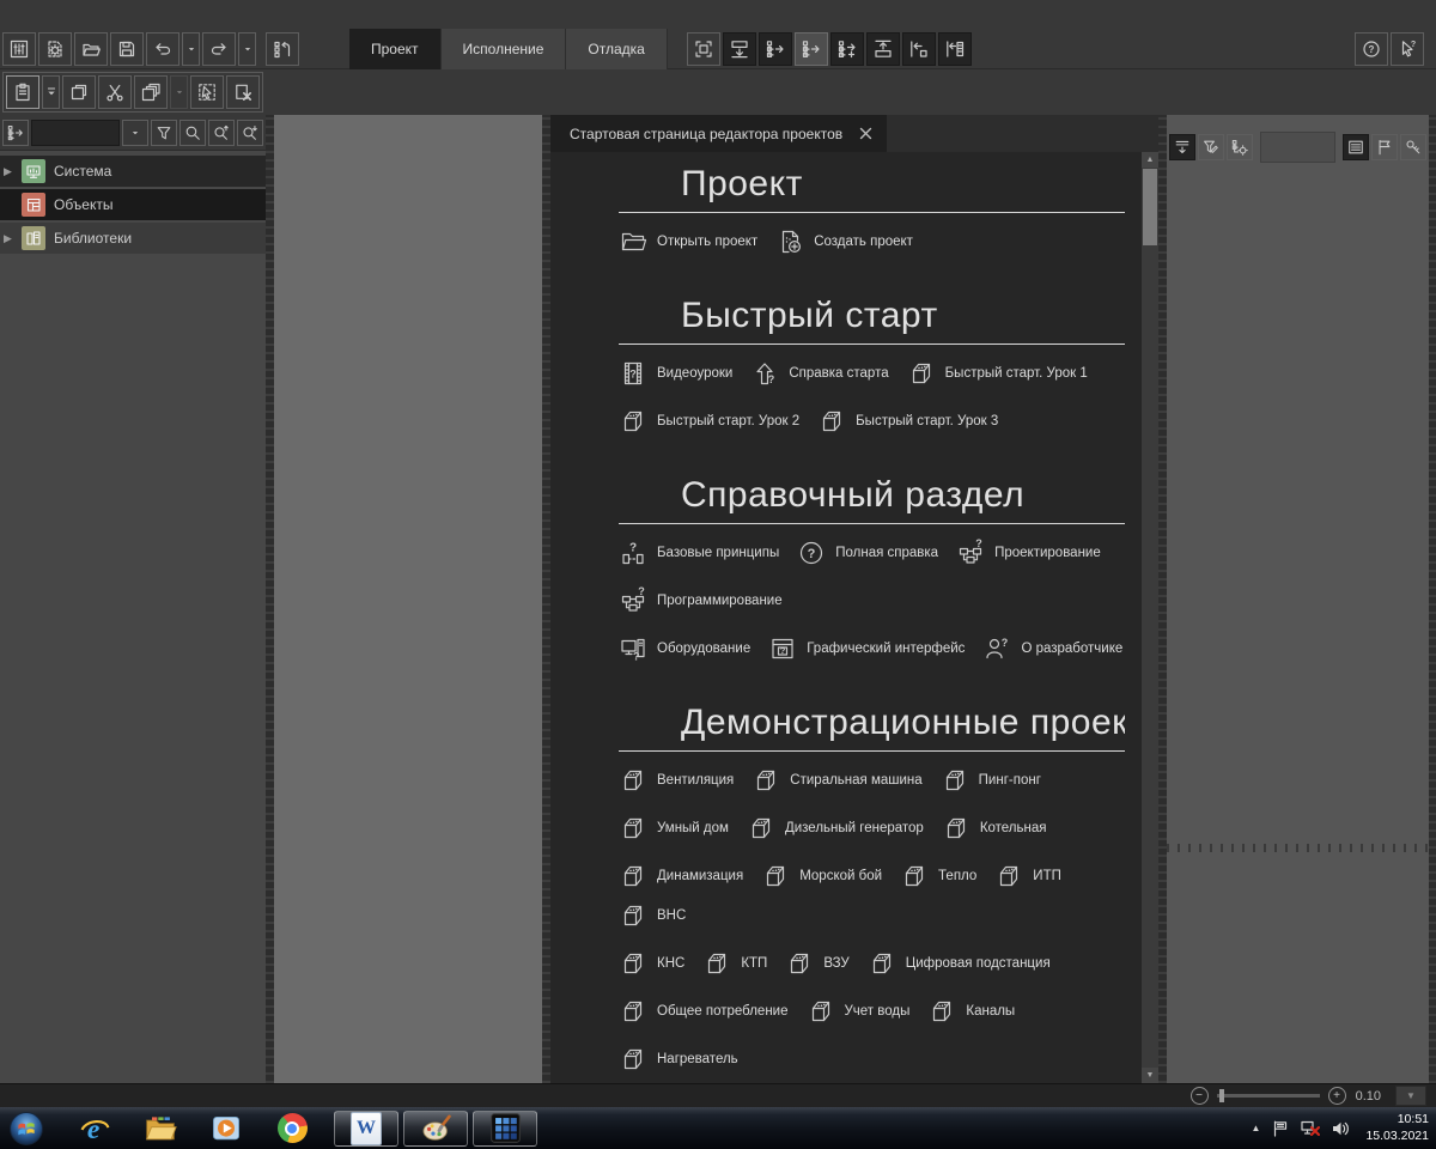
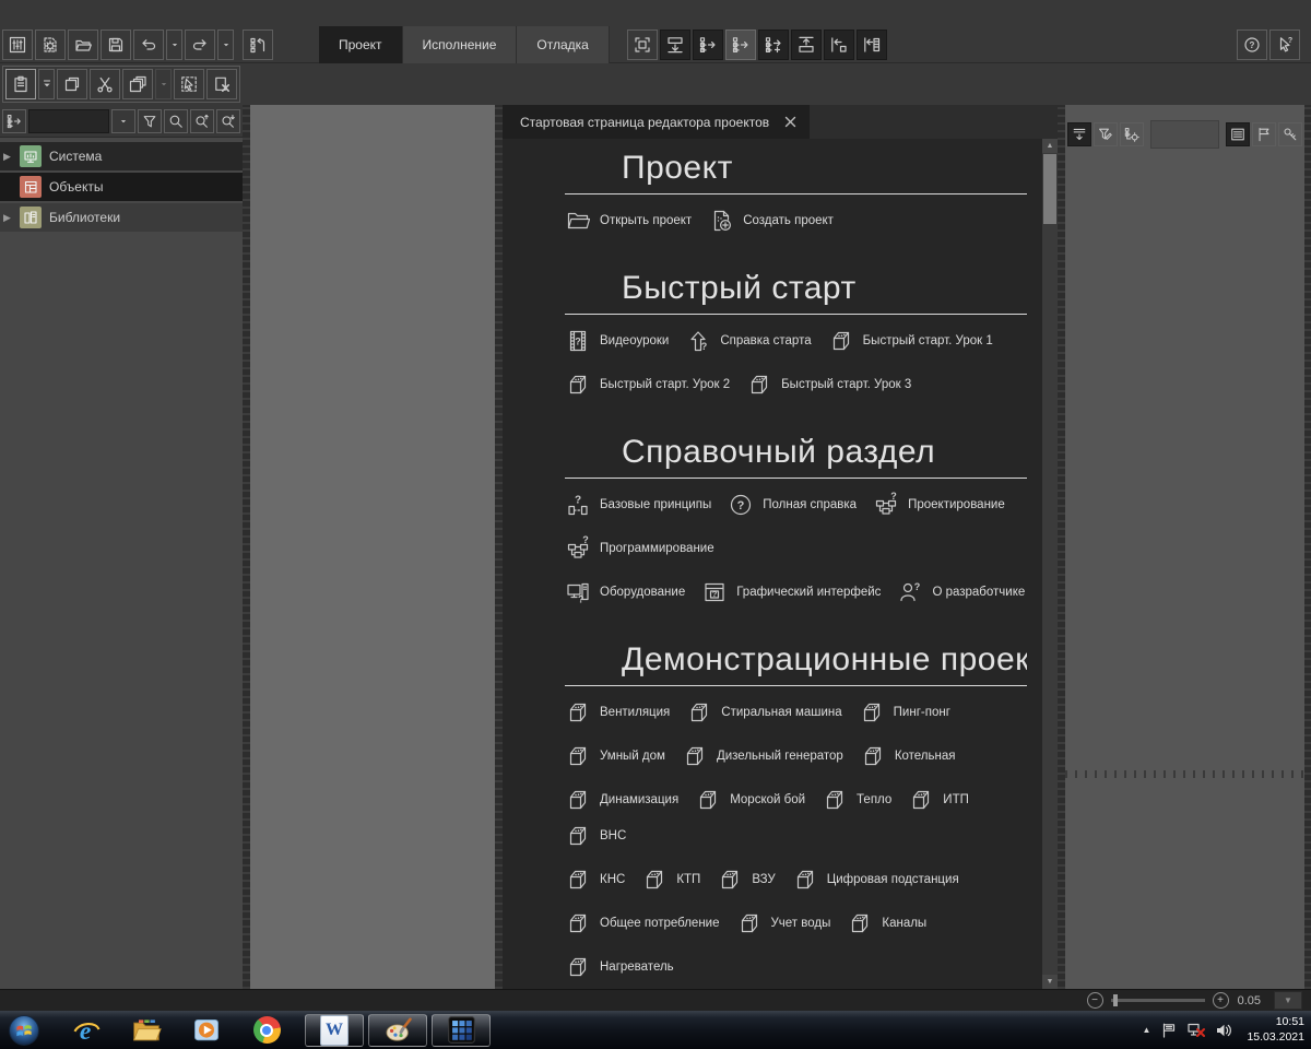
  Проект
  Исполнение
  Отладка
  ▶
  Система
  Объекты
  ▶
  Библиотеки
  Стартовая страница редактора проектов
  Проект
  Открыть проект
  Создать проект
  Быстрый старт
  Видеоуроки
  Справка старта
  Быстрый старт. Урок 1
  Быстрый старт. Урок 2
  Быстрый старт. Урок 3
  Справочный раздел
  Базовые принципы
  Полная справка
  Проектирование
  Программирование
  Оборудование
  Графический интерфейс
  О разработчике
  Демонстрационные проек
  Вентиляция
  Стиральная машина
  Пинг-понг
  Умный дом
  Дизельный генератор
  Котельная
  Динамизация
  Морской бой
  Тепло
  ИТП
  ВНС
  КНС
  КТП
  ВЗУ
  Цифровая подстанция
  Общее потребление
  Учет воды
  Каналы
  Нагреватель
  −
  +
- 0.10
+ 0.05
  ▼
  e
  W
  ▲
  10:51
  15.03.2021
